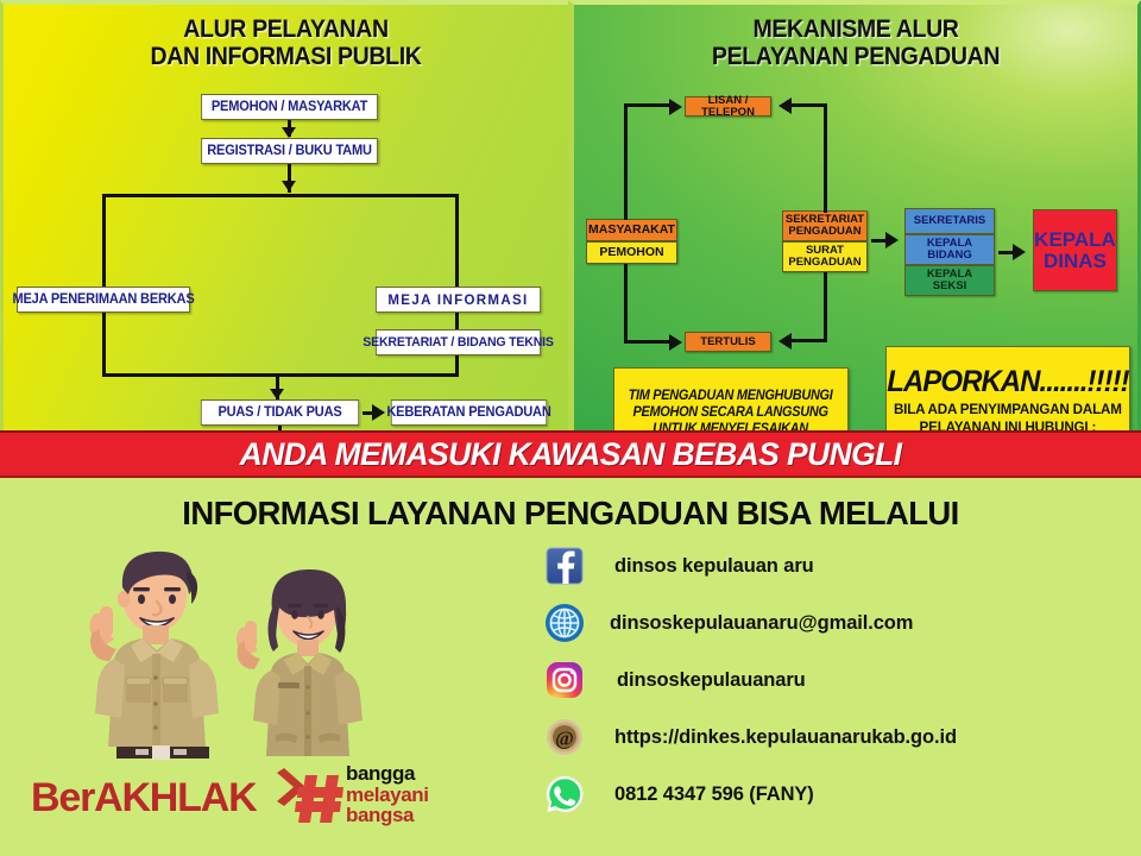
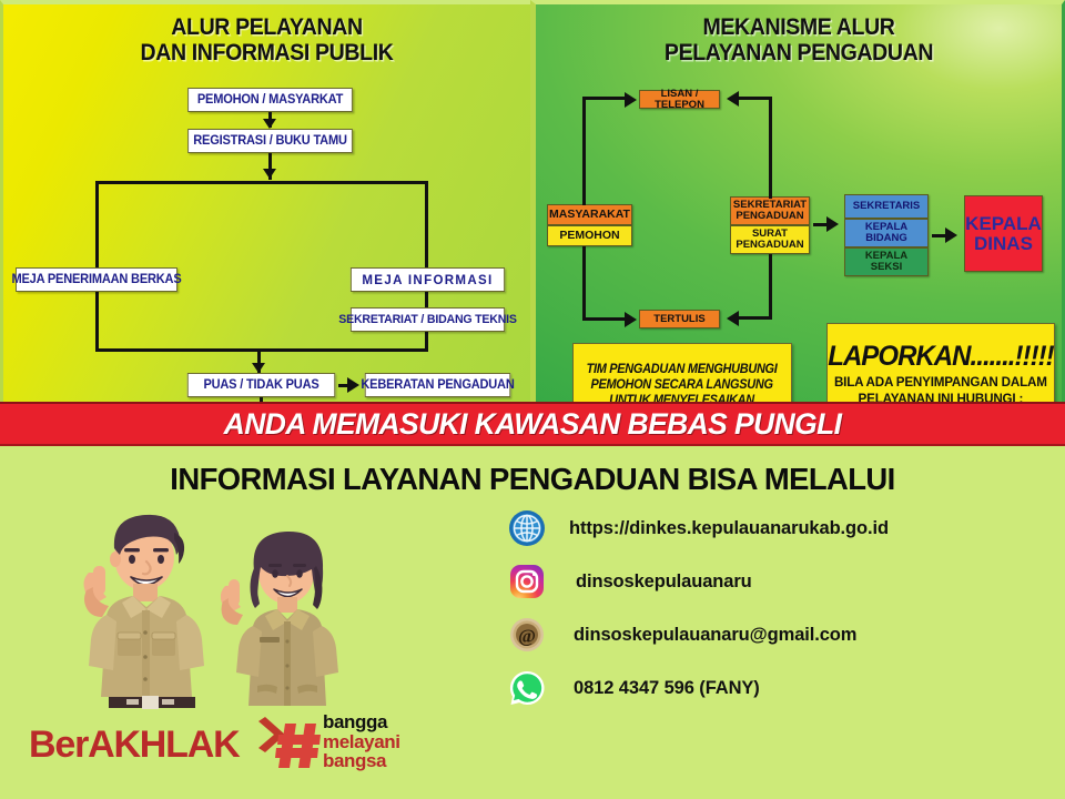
  ALUR PELAYANAN
  DAN INFORMASI PUBLIK
  PEMOHON / MASYARKAT
  REGISTRASI / BUKU TAMU
  MEJA PENERIMAAN BERKAS
  MEJA INFORMASI
  SEKRETARIAT / BIDANG TEKNIS
  PUAS / TIDAK PUAS
  KEBERATAN PENGADUAN
  MEKANISME ALUR
  PELAYANAN PENGADUAN
  LISAN / TELEPON
  MASYARAKAT
  PEMOHON
  TERTULIS
  SEKRETARIAT
  PENGADUAN
  SURAT
  PENGADUAN
  SEKRETARIS
  KEPALA
  BIDANG
  KEPALA
  SEKSI
  KEPALA
  DINAS
  TIM PENGADUAN MENGHUBUNGI
  PEMOHON SECARA LANGSUNG
  UNTUK MENYELESAIKAN
  LAPORKAN.......!!!!!
  BILA ADA PENYIMPANGAN DALAM
  PELAYANAN INI HUBUNGI :
  ANDA MEMASUKI KAWASAN BEBAS PUNGLI
  INFORMASI LAYANAN PENGADUAN BISA MELALUI
  BerAKHLAK
  bangga
  melayani
  bangsa
- dinsos kepulauan aru
- dinsoskepulauanaru@gmail.com
+ https://dinkes.kepulauanarukab.go.id
  dinsoskepulauanaru
  @
- https://dinkes.kepulauanarukab.go.id
+ dinsoskepulauanaru@gmail.com
  0812 4347 596 (FANY)
